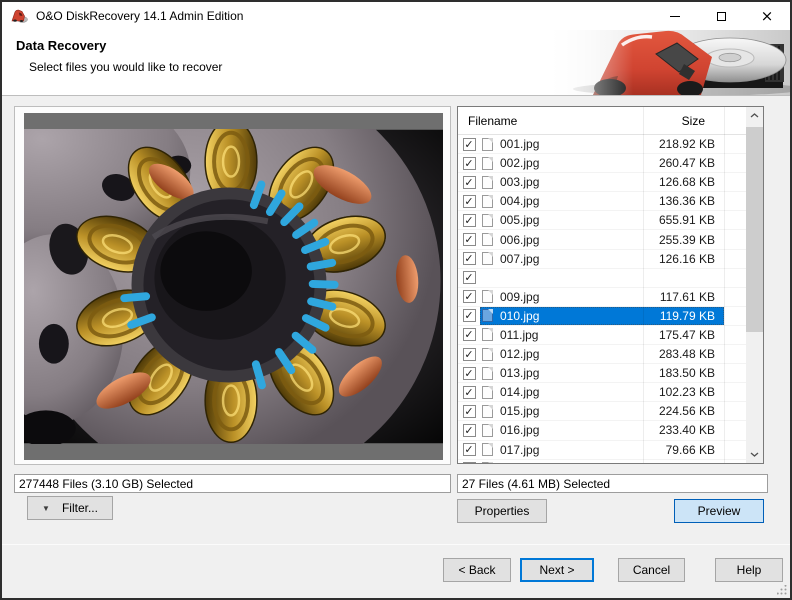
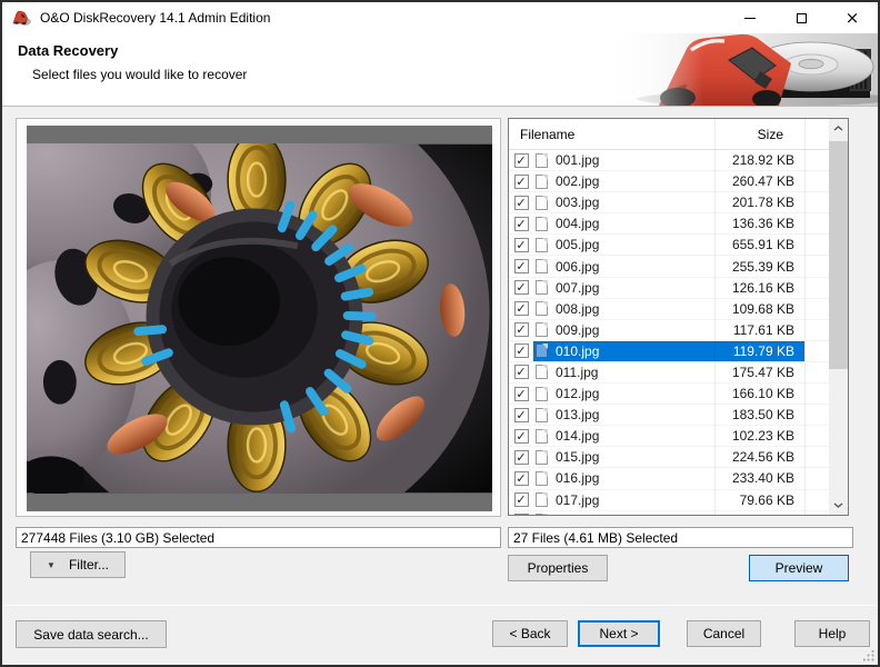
  O&O DiskRecovery 14.1 Admin Edition
  ×
  Data Recovery
  Select files you would like to recover
  Filename
  Size
  ✓
  001.jpg
  218.92 KB
  ✓
  002.jpg
  260.47 KB
  ✓
  003.jpg
- 126.68 KB
+ 201.78 KB
  ✓
  004.jpg
  136.36 KB
  ✓
  005.jpg
  655.91 KB
  ✓
  006.jpg
  255.39 KB
  ✓
  007.jpg
  126.16 KB
  ✓
+ 008.jpg
+ 109.68 KB
  ✓
  009.jpg
  117.61 KB
  ✓
  010.jpg
  119.79 KB
  ✓
  011.jpg
  175.47 KB
  ✓
  012.jpg
- 283.48 KB
+ 166.10 KB
  ✓
  013.jpg
  183.50 KB
  ✓
  014.jpg
  102.23 KB
  ✓
  015.jpg
  224.56 KB
  ✓
  016.jpg
  233.40 KB
  ✓
  017.jpg
  79.66 KB
  277448 Files (3.10 GB) Selected
  27 Files (4.61 MB) Selected
  ▼
  Filter...
  Properties
  Preview
+ Save data search...
  < Back
  Next >
  Cancel
  Help
